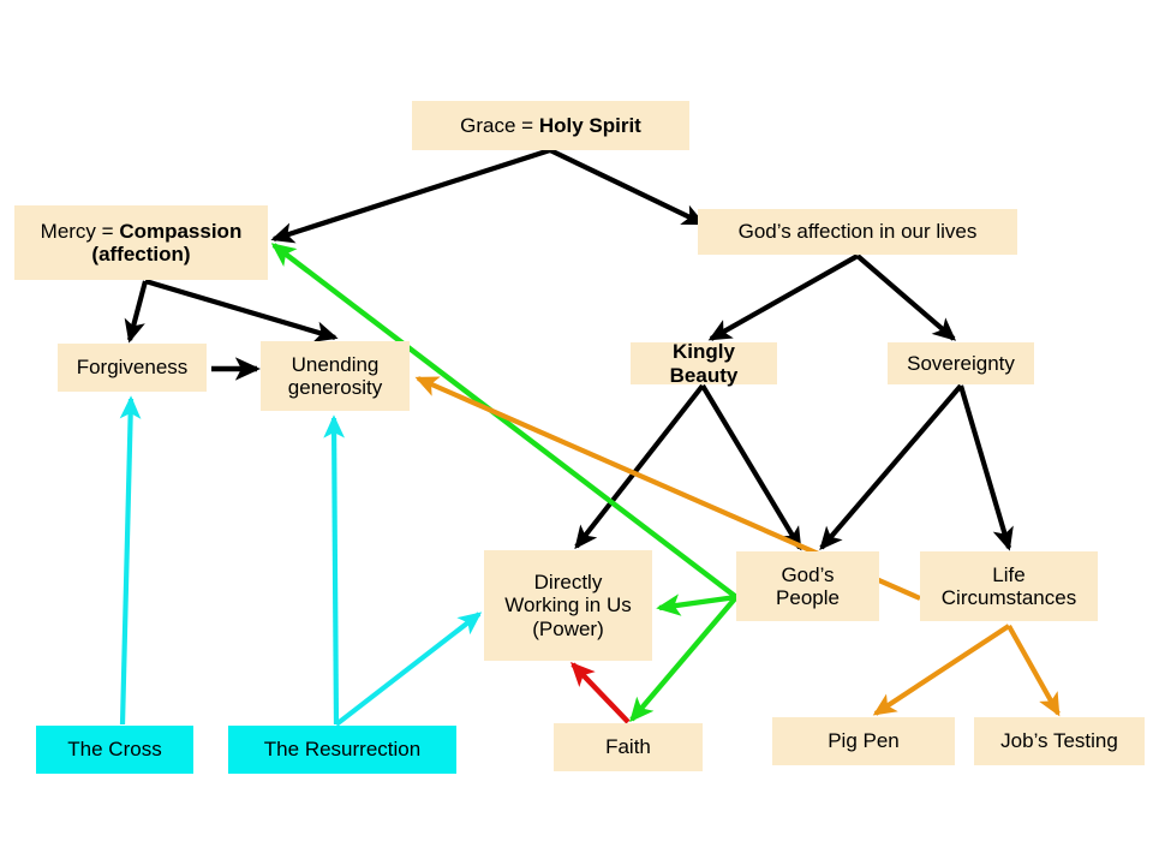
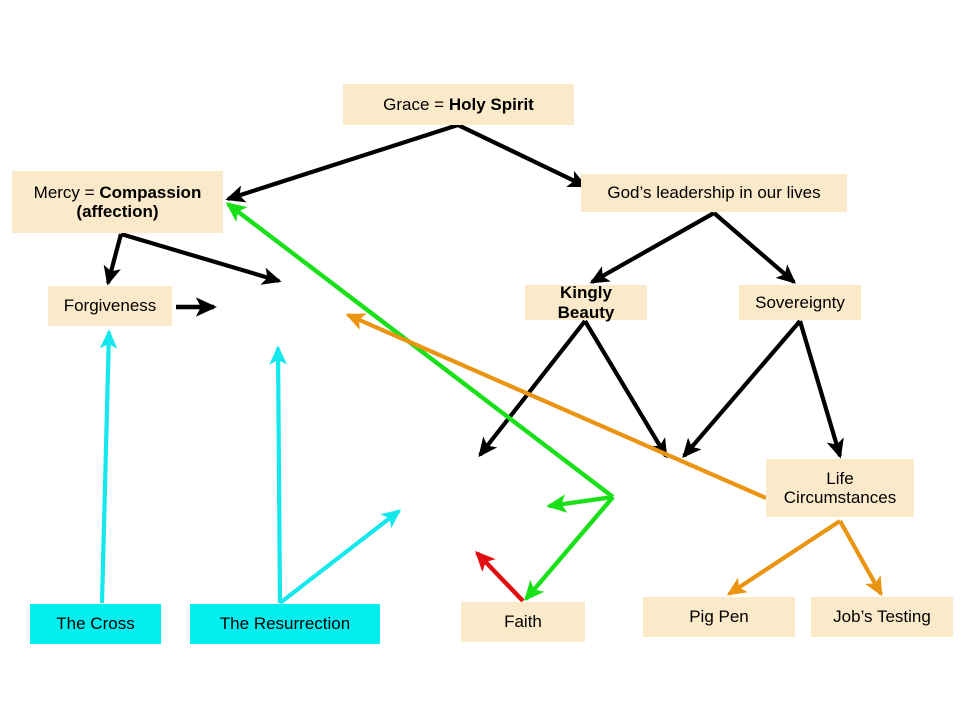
  Grace = Holy Spirit
  Mercy = Compassion
  (affection)
- God’s affection in our lives
+ God’s leadership in our lives
  Forgiveness
- Unending
- generosity
  Kingly Beauty
  Sovereignty
- Directly
- Working in Us
- (Power)
- God’s
- People
  Life
  Circumstances
  The Cross
  The Resurrection
  Faith
  Pig Pen
  Job’s Testing
